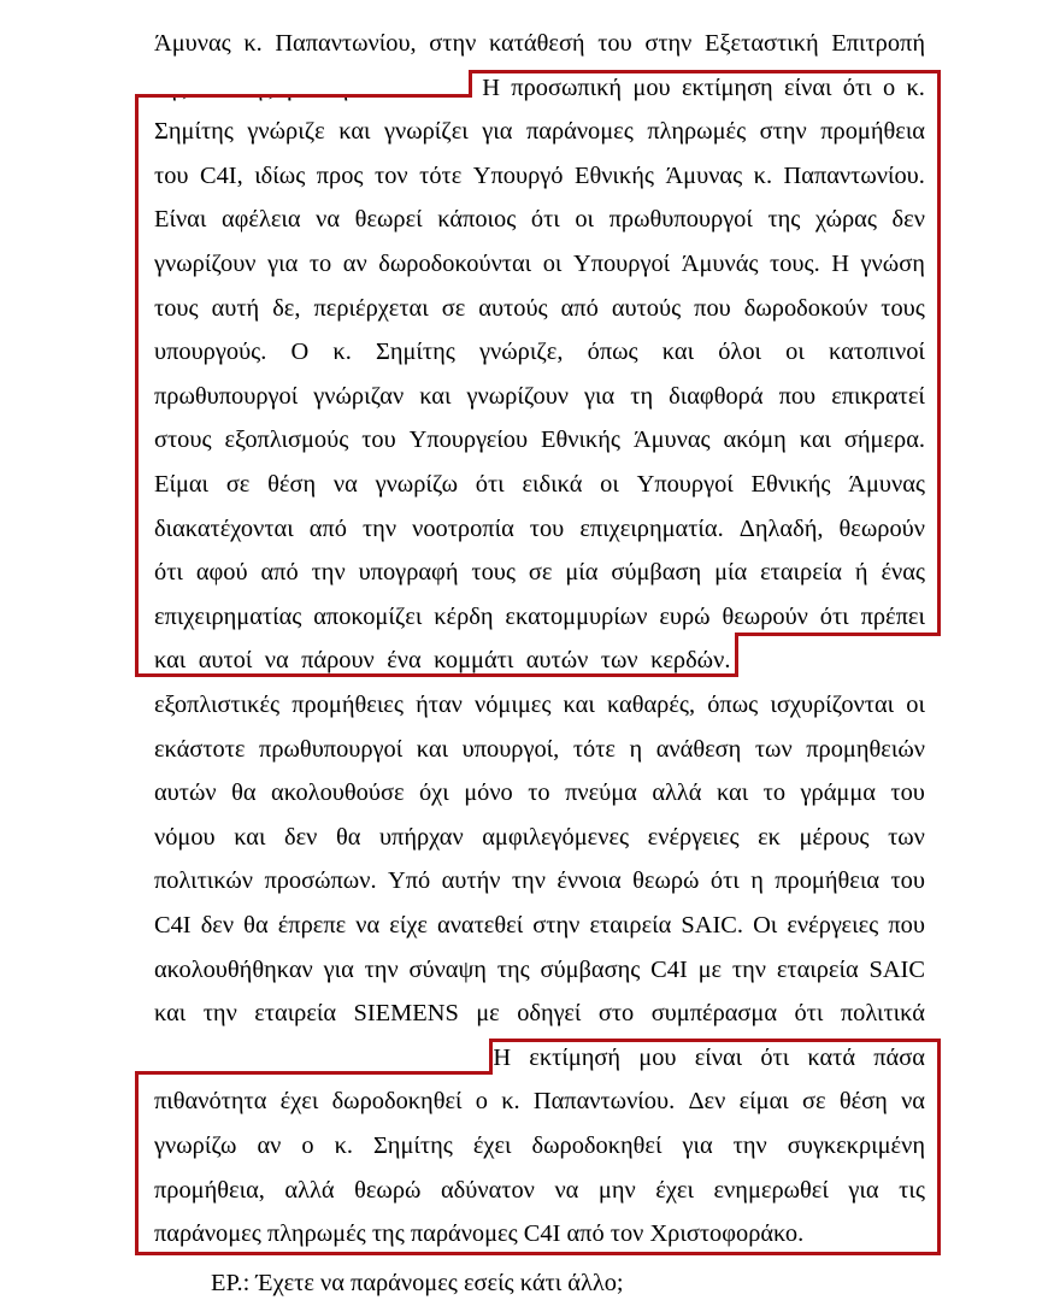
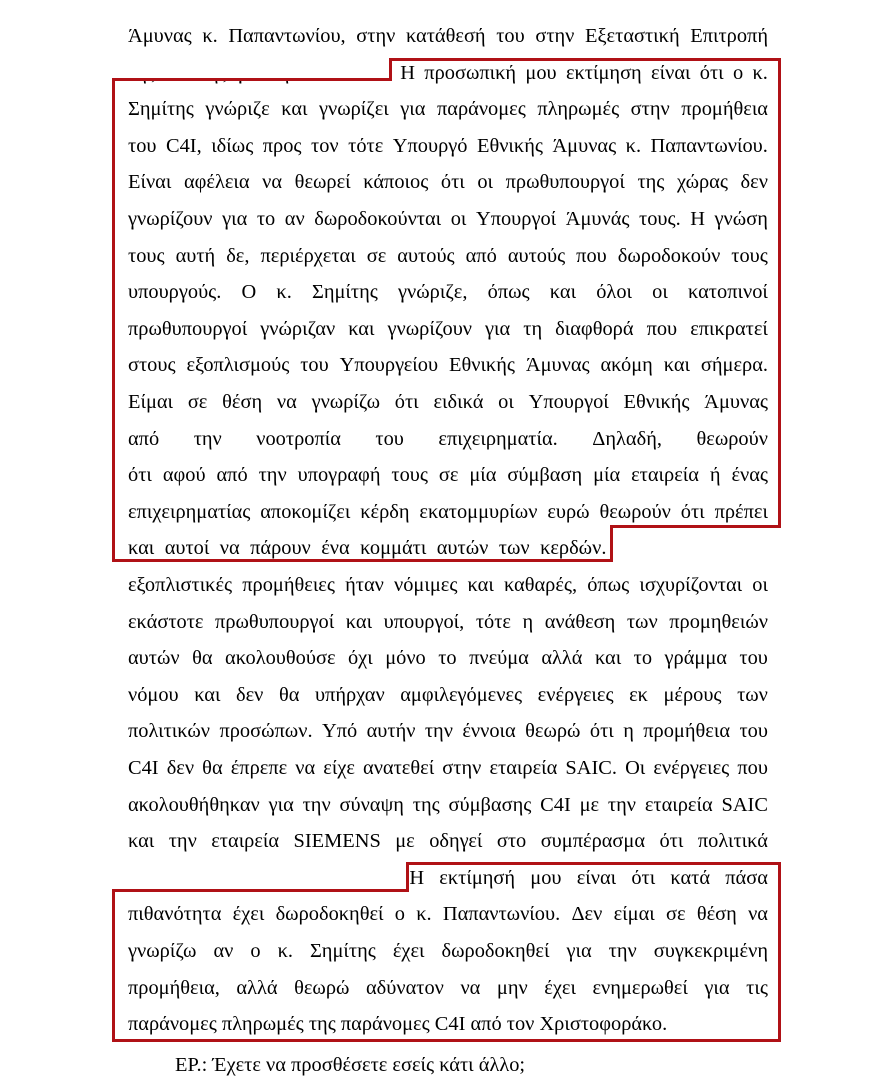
  Άμυνας
  κ.
  Παπαντωνίου,
  στην
  κατάθεσή
  του
  στην
  Εξεταστική
  Επιτροπή
  Η
  προσωπική
  μου
  εκτίμηση
  είναι
  ότι
  ο
  κ.
  Σημίτης
  γνώριζε
  και
  γνωρίζει
  για
  παράνομες
  πληρωμές
  στην
  προμήθεια
  του
  C4I,
  ιδίως
  προς
  τον
  τότε
  Υπουργό
  Εθνικής
  Άμυνας
  κ.
  Παπαντωνίου.
  Είναι
  αφέλεια
  να
  θεωρεί
  κάποιος
  ότι
  οι
  πρωθυπουργοί
  της
  χώρας
  δεν
  γνωρίζουν
  για
  το
  αν
  δωροδοκούνται
  οι
  Υπουργοί
  Άμυνάς
  τους.
  Η
  γνώση
  τους
  αυτή
  δε,
  περιέρχεται
  σε
  αυτούς
  από
  αυτούς
  που
  δωροδοκούν
  τους
  υπουργούς.
  Ο
  κ.
  Σημίτης
  γνώριζε,
  όπως
  και
  όλοι
  οι
  κατοπινοί
  πρωθυπουργοί
  γνώριζαν
  και
  γνωρίζουν
  για
  τη
  διαφθορά
  που
  επικρατεί
  στους
  εξοπλισμούς
  του
  Υπουργείου
  Εθνικής
  Άμυνας
  ακόμη
  και
  σήμερα.
  Είμαι
  σε
  θέση
  να
  γνωρίζω
  ότι
  ειδικά
  οι
  Υπουργοί
  Εθνικής
  Άμυνας
- διακατέχονται
  από
  την
  νοοτροπία
  του
  επιχειρηματία.
  Δηλαδή,
  θεωρούν
  ότι
  αφού
  από
  την
  υπογραφή
  τους
  σε
  μία
  σύμβαση
  μία
  εταιρεία
  ή
  ένας
  επιχειρηματίας
  αποκομίζει
  κέρδη
  εκατομμυρίων
  ευρώ
  θεωρούν
  ότι
  πρέπει
  και
  αυτοί
  να
  πάρουν
  ένα
  κομμάτι
  αυτών
  των
  κερδών.
  εξοπλιστικές
  προμήθειες
  ήταν
  νόμιμες
  και
  καθαρές,
  όπως
  ισχυρίζονται
  οι
  εκάστοτε
  πρωθυπουργοί
  και
  υπουργοί,
  τότε
  η
  ανάθεση
  των
  προμηθειών
  αυτών
  θα
  ακολουθούσε
  όχι
  μόνο
  το
  πνεύμα
  αλλά
  και
  το
  γράμμα
  του
  νόμου
  και
  δεν
  θα
  υπήρχαν
  αμφιλεγόμενες
  ενέργειες
  εκ
  μέρους
  των
  πολιτικών
  προσώπων.
  Υπό
  αυτήν
  την
  έννοια
  θεωρώ
  ότι
  η
  προμήθεια
  του
  C4I
  δεν
  θα
  έπρεπε
  να
  είχε
  ανατεθεί
  στην
  εταιρεία
  SAIC.
  Οι
  ενέργειες
  που
  ακολουθήθηκαν
  για
  την
  σύναψη
  της
  σύμβασης
  C4I
  με
  την
  εταιρεία
  SAIC
  και
  την
  εταιρεία
  SIEMENS
  με
  οδηγεί
  στο
  συμπέρασμα
  ότι
  πολιτικά
  Η
  εκτίμησή
  μου
  είναι
  ότι
  κατά
  πάσα
  πιθανότητα
  έχει
  δωροδοκηθεί
  ο
  κ.
  Παπαντωνίου.
  Δεν
  είμαι
  σε
  θέση
  να
  γνωρίζω
  αν
  ο
  κ.
  Σημίτης
  έχει
  δωροδοκηθεί
  για
  την
  συγκεκριμένη
  προμήθεια,
  αλλά
  θεωρώ
  αδύνατον
  να
  μην
  έχει
  ενημερωθεί
  για
  τις
  παράνομες πληρωμές της παράνομες C4I από τον Χριστοφοράκο.
- ΕΡ.: Έχετε να παράνομες εσείς κάτι άλλο;
+ ΕΡ.: Έχετε να προσθέσετε εσείς κάτι άλλο;
